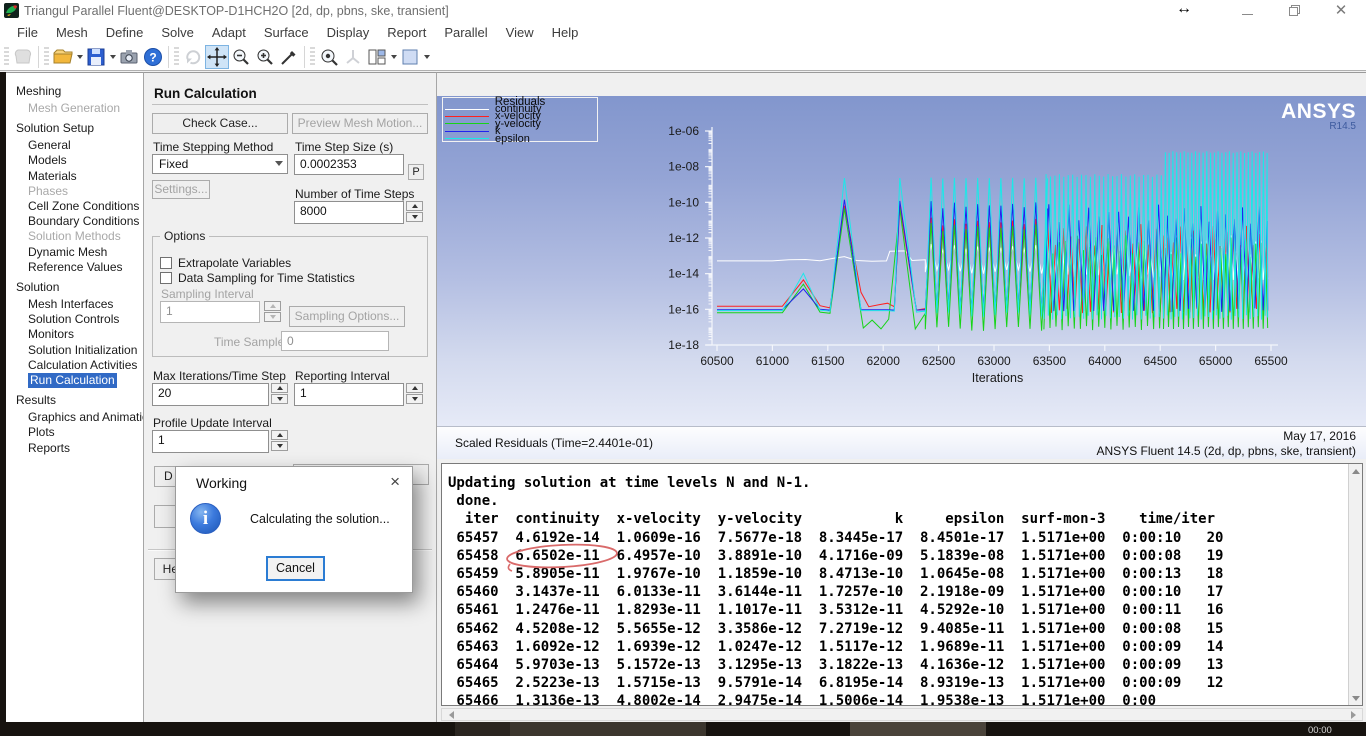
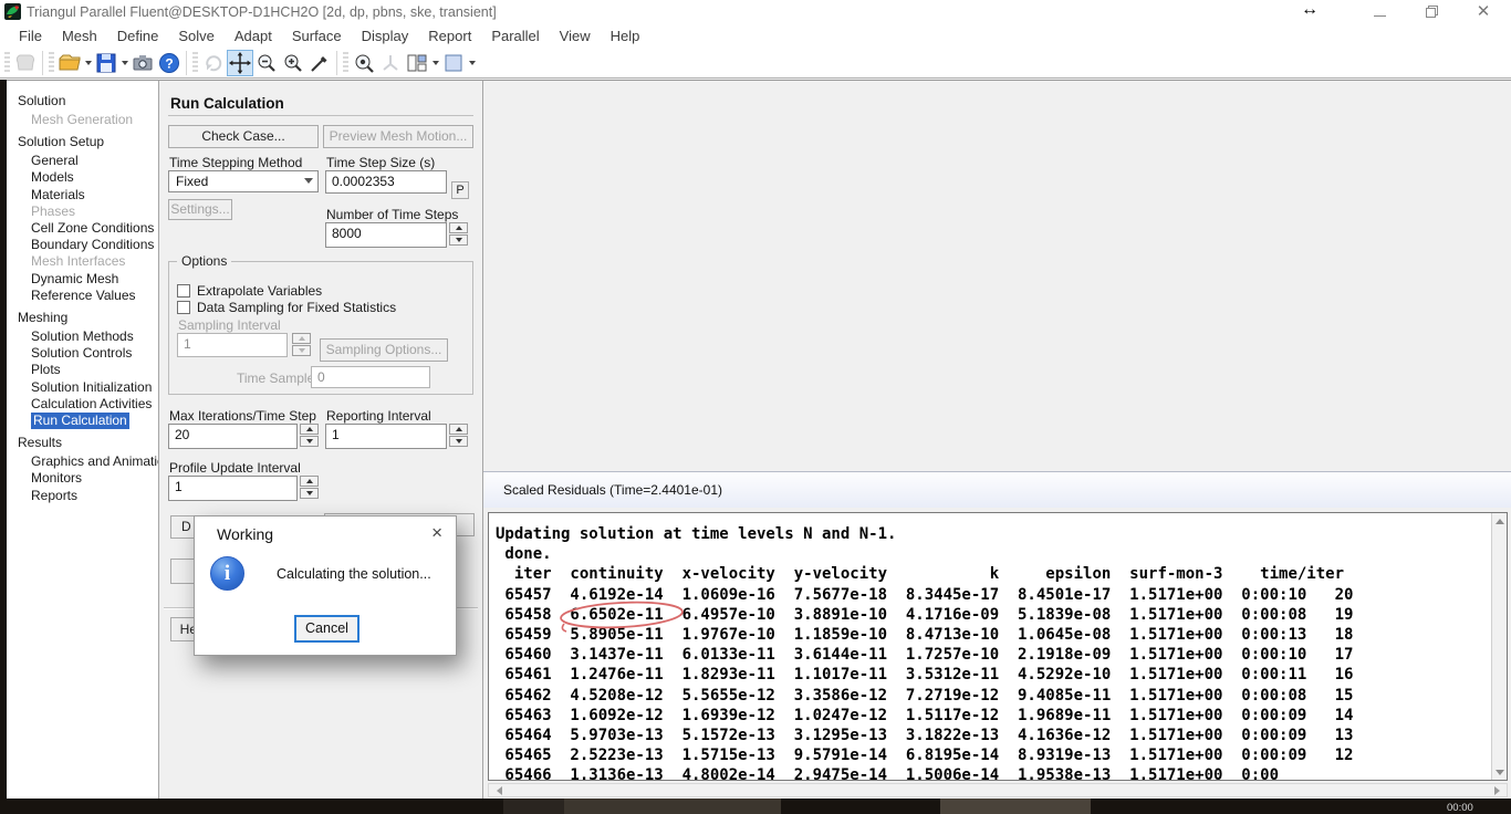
  Triangul Parallel Fluent@DESKTOP-D1HCH2O [2d, dp, pbns, ske, transient]
  ↔
  ✕
  File
  Mesh
  Define
  Solve
  Adapt
  Surface
  Display
  Report
  Parallel
  View
  Help
  ?
- Meshing
+ Solution
  Mesh Generation
  Solution Setup
  General
  Models
  Materials
  Phases
  Cell Zone Conditions
  Boundary Conditions
- Solution Methods
+ Mesh Interfaces
  Dynamic Mesh
  Reference Values
- Solution
+ Meshing
- Mesh Interfaces
+ Solution Methods
  Solution Controls
- Monitors
+ Plots
  Solution Initialization
  Calculation Activities
  Run Calculation
  Results
  Graphics and Animati
- Plots
+ Monitors
  Reports
  Run Calculation
  Check Case...
  Preview Mesh Motion...
  Time Stepping Method
  Fixed
  Settings...
  Time Step Size (s)
  0.0002353
  P
  Number of Time Steps
  8000
  Options
  Extrapolate Variables
- Data Sampling for Time Statistics
+ Data Sampling for Fixed Statistics
  Sampling Interval
  1
  Sampling Options...
  0
  Max Iterations/Time Step
  20
  Reporting Interval
  1
  Profile Update Interval
  1
  D
- 1e-06
- 1e-08
- 1e-10
- 1e-12
- 1e-14
- 1e-16
- 1e-18
- 60500
- 61000
- 61500
- 62000
- 62500
- 63000
- 63500
- 64000
- 64500
- 65000
- 65500
- Iterations
- Residuals
- continuity
- x-velocity
- y-velocity
- k
- epsilon
- ANSYS
- R14.5
  Scaled Residuals (Time=2.4401e-01)
- May 17, 2016
- ANSYS Fluent 14.5 (2d, dp, pbns, ske, transient)
  Updating solution at time levels N and N-1.
  done.
  iter continuity x-velocity y-velocity k epsilon surf-mon-3 time/iter
  65457 4.6192e-14 1.0609e-16 7.5677e-18 8.3445e-17 8.4501e-17 1.5171e+00 0:00:10 20
  65458 6.6502e-11 6.4957e-10 3.8891e-10 4.1716e-09 5.1839e-08 1.5171e+00 0:00:08 19
  65459 5.8905e-11 1.9767e-10 1.1859e-10 8.4713e-10 1.0645e-08 1.5171e+00 0:00:13 18
  65460 3.1437e-11 6.0133e-11 3.6144e-11 1.7257e-10 2.1918e-09 1.5171e+00 0:00:10 17
  65461 1.2476e-11 1.8293e-11 1.1017e-11 3.5312e-11 4.5292e-10 1.5171e+00 0:00:11 16
  65462 4.5208e-12 5.5655e-12 3.3586e-12 7.2719e-12 9.4085e-11 1.5171e+00 0:00:08 15
  65463 1.6092e-12 1.6939e-12 1.0247e-12 1.5117e-12 1.9689e-11 1.5171e+00 0:00:09 14
  65464 5.9703e-13 5.1572e-13 3.1295e-13 3.1822e-13 4.1636e-12 1.5171e+00 0:00:09 13
  65465 2.5223e-13 1.5715e-13 9.5791e-14 6.8195e-14 8.9319e-13 1.5171e+00 0:00:09 12
  65466 1.3136e-13 4.8002e-14 2.9475e-14 1.5006e-14 1.9538e-13 1.5171e+00 0:00
  Working
  ×
  i
  Calculating the solution...
  Cancel
  00:00
